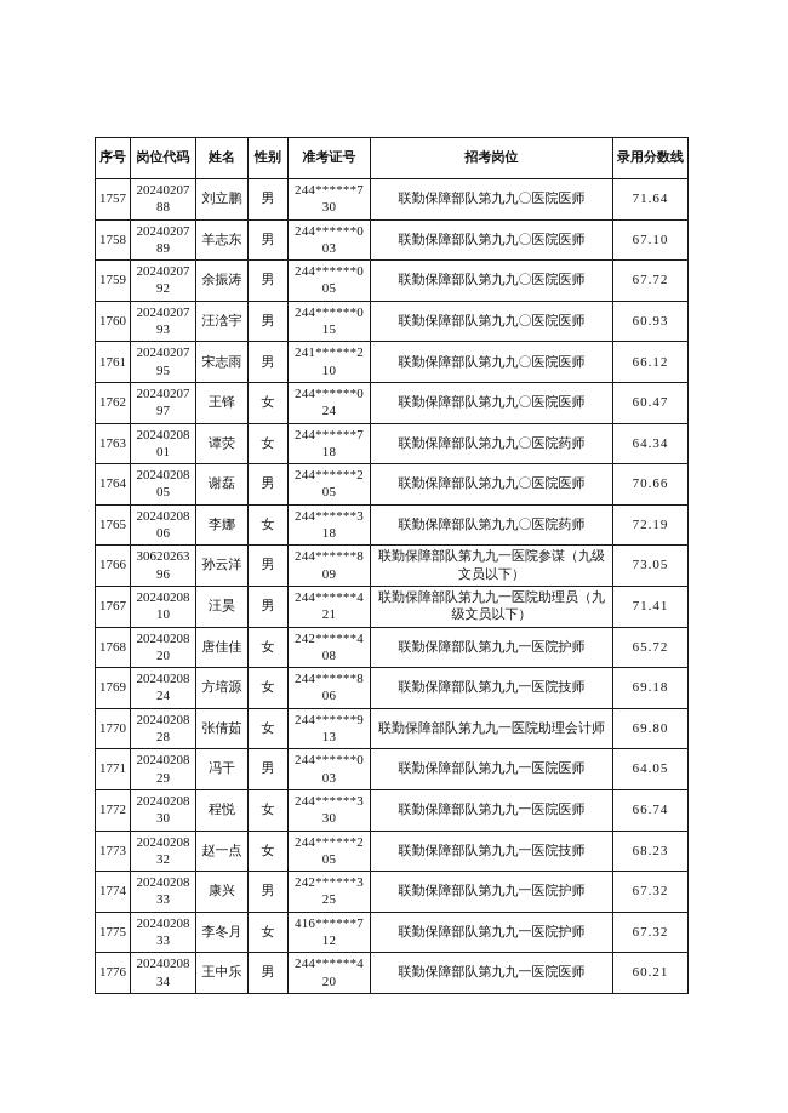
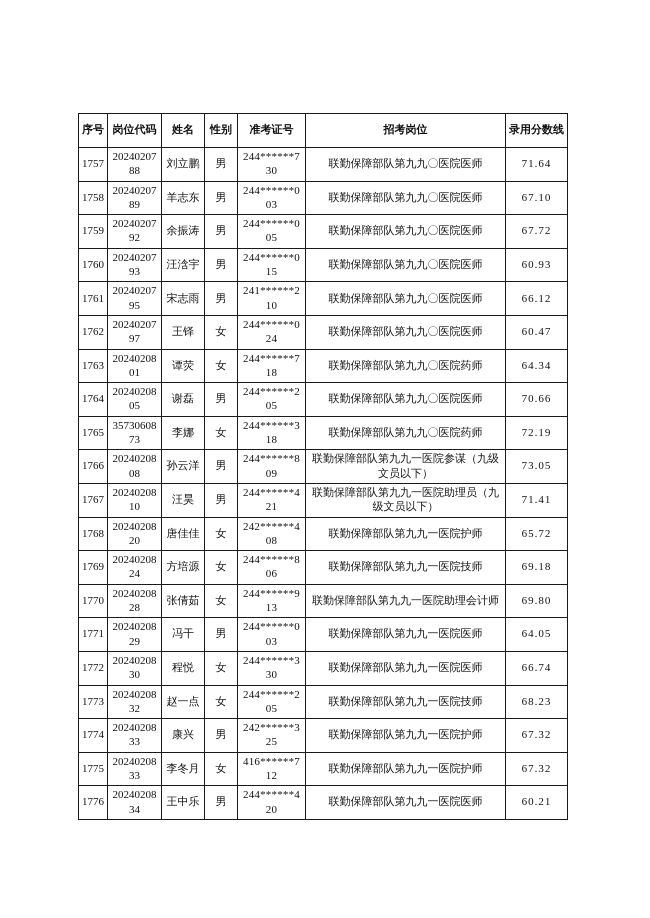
  序号	岗位代码	姓名	性别	准考证号	招考岗位	录用分数线
  1757	2024020788	刘立鹏	男	244******730	联勤保障部队第九九〇医院医师	71.64
  1758	2024020789	羊志东	男	244******003	联勤保障部队第九九〇医院医师	67.10
  1759	2024020792	余振涛	男	244******005	联勤保障部队第九九〇医院医师	67.72
  1760	2024020793	汪浛宇	男	244******015	联勤保障部队第九九〇医院医师	60.93
  1761	2024020795	宋志雨	男	241******210	联勤保障部队第九九〇医院医师	66.12
  1762	2024020797	王铎	女	244******024	联勤保障部队第九九〇医院医师	60.47
  1763	2024020801	谭荧	女	244******718	联勤保障部队第九九〇医院药师	64.34
  1764	2024020805	谢磊	男	244******205	联勤保障部队第九九〇医院医师	70.66
- 1765	2024020806	李娜	女	244******318	联勤保障部队第九九〇医院药师	72.19
+ 1765	3573060873	李娜	女	244******318	联勤保障部队第九九〇医院药师	72.19
- 1766	3062026396	孙云洋	男	244******809	联勤保障部队第九九一医院参谋（九级文员以下）	73.05
+ 1766	2024020808	孙云洋	男	244******809	联勤保障部队第九九一医院参谋（九级文员以下）	73.05
  1767	2024020810	汪昊	男	244******421	联勤保障部队第九九一医院助理员（九级文员以下）	71.41
  1768	2024020820	唐佳佳	女	242******408	联勤保障部队第九九一医院护师	65.72
  1769	2024020824	方培源	女	244******806	联勤保障部队第九九一医院技师	69.18
  1770	2024020828	张倩茹	女	244******913	联勤保障部队第九九一医院助理会计师	69.80
  1771	2024020829	冯干	男	244******003	联勤保障部队第九九一医院医师	64.05
  1772	2024020830	程悦	女	244******330	联勤保障部队第九九一医院医师	66.74
  1773	2024020832	赵一点	女	244******205	联勤保障部队第九九一医院技师	68.23
  1774	2024020833	康兴	男	242******325	联勤保障部队第九九一医院护师	67.32
  1775	2024020833	李冬月	女	416******712	联勤保障部队第九九一医院护师	67.32
  1776	2024020834	王中乐	男	244******420	联勤保障部队第九九一医院医师	60.21
